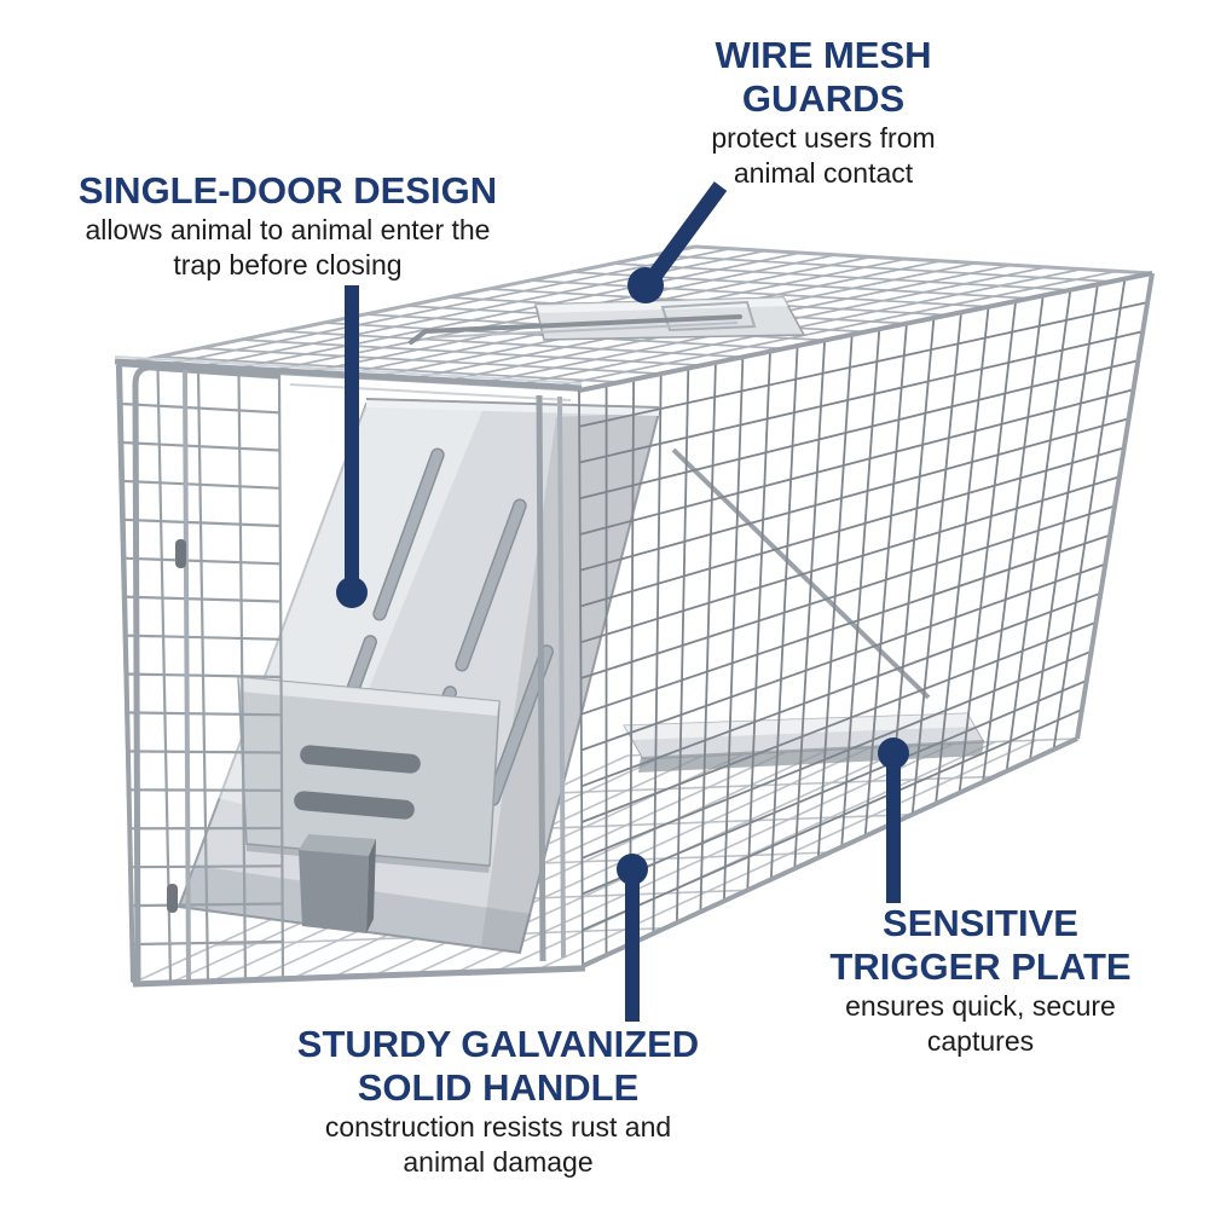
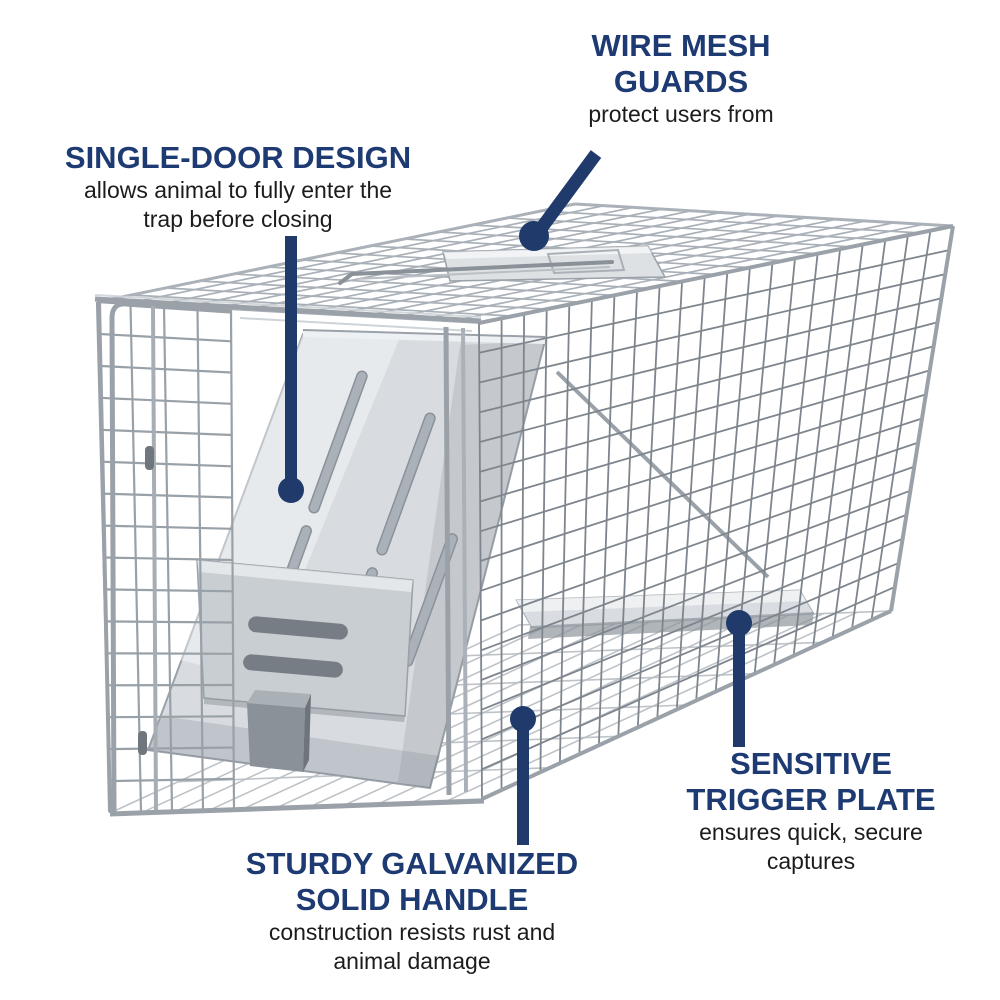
  WIRE MESH
  GUARDS
  protect users from
- animal contact
  SINGLE-DOOR DESIGN
- allows animal to animal enter the
+ allows animal to fully enter the
  trap before closing
  SENSITIVE
  TRIGGER PLATE
  ensures quick, secure
  captures
  STURDY GALVANIZED
  SOLID HANDLE
  construction resists rust and
  animal damage
